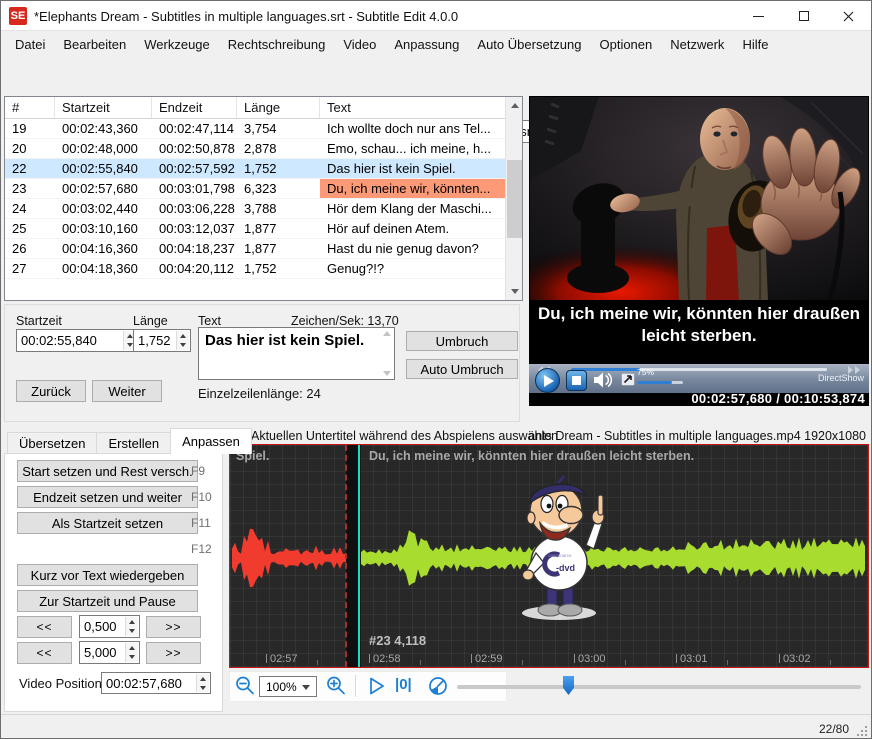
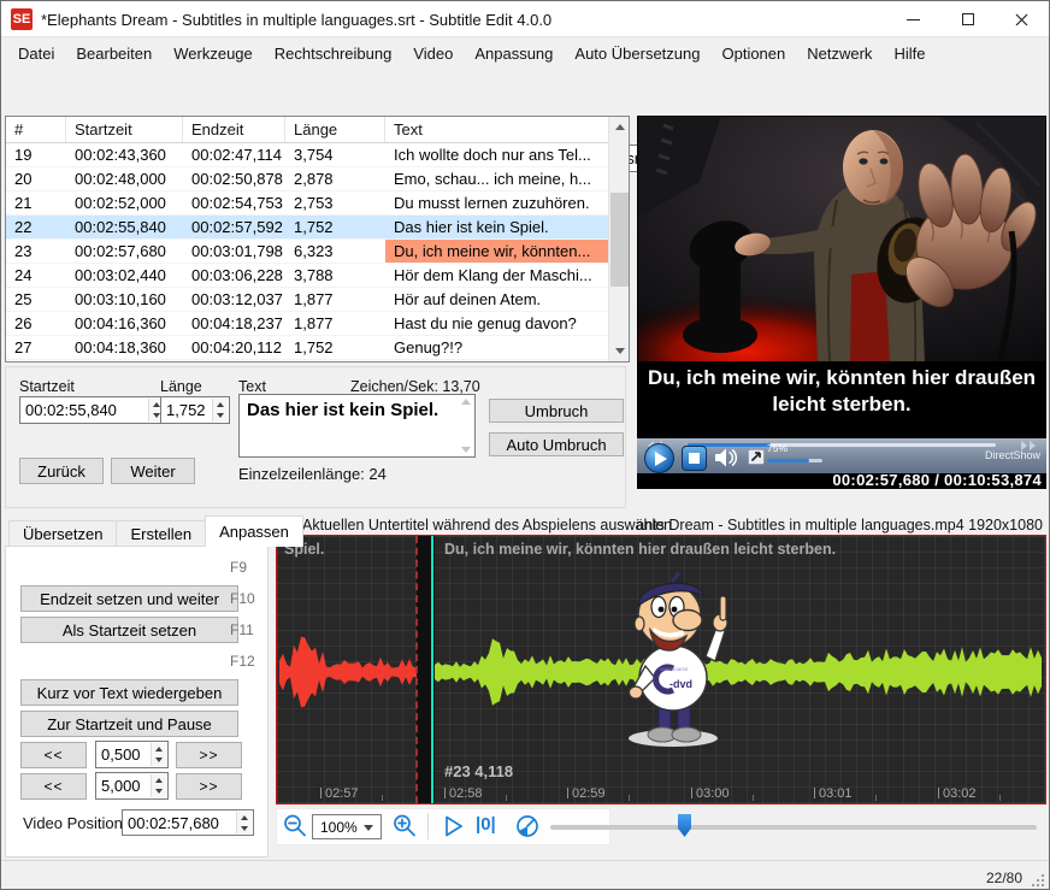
  SE
  *Elephants Dream - Subtitles in multiple languages.srt - Subtitle Edit 4.0.0
  Datei
  Bearbeiten
  Werkzeuge
  Rechtschreibung
  Video
  Anpassung
  Auto Übersetzung
  Optionen
  Netzwerk
  Hilfe
  #
  Startzeit
  Endzeit
  Länge
  Text
  19
  00:02:43,360
  00:02:47,114
  3,754
  Ich wollte doch nur ans Tel...
  20
  00:02:48,000
  00:02:50,878
  2,878
  Emo, schau... ich meine, h...
+ 21
+ 00:02:52,000
+ 00:02:54,753
+ 2,753
+ Du musst lernen zuzuhören.
  22
  00:02:55,840
  00:02:57,592
  1,752
  Das hier ist kein Spiel.
  23
  00:02:57,680
  00:03:01,798
  6,323
  Du, ich meine wir, könnten...
  24
  00:03:02,440
  00:03:06,228
  3,788
  Hör dem Klang der Maschi...
  25
  00:03:10,160
  00:03:12,037
  1,877
  Hör auf deinen Atem.
  26
  00:04:16,360
  00:04:18,237
  1,877
  Hast du nie genug davon?
  27
  00:04:18,360
  00:04:20,112
  1,752
  Genug?!?
  Startzeit
  00:02:55,840
  Länge
  1,752
  Text
  Zeichen/Sek: 13,70
  Das hier ist kein Spiel.
  Umbruch
  Auto Umbruch
  Zurück
  Weiter
  Einzelzeilenlänge: 24
  Du, ich meine wir, könnten hier draußen
  leicht sterben.
  75%
  DirectShow
  00:02:57,680 / 00:10:53,874
  Übersetzen
  Erstellen
  Anpassen
- Start setzen und Rest versch.
  F9
  Endzeit setzen und weiter
  F10
  Als Startzeit setzen
  F11
  F12
  Kurz vor Text wiedergeben
  Zur Startzeit und Pause
  <<
  0,500
  >>
  <<
  5,000
  >>
  Video Position
  00:02:57,680
  Aktuellen Untertitel während des Abspielens auswählen
  ants Dream - Subtitles in multiple languages.mp4 1920x1080
  Spiel.
  Du, ich meine wir, könnten hier draußen leicht sterben.
  #23 4,118
  02:57
  02:58
  02:59
  03:00
  03:01
  03:02
  -dvd
  100%
  |0|
  22/80
